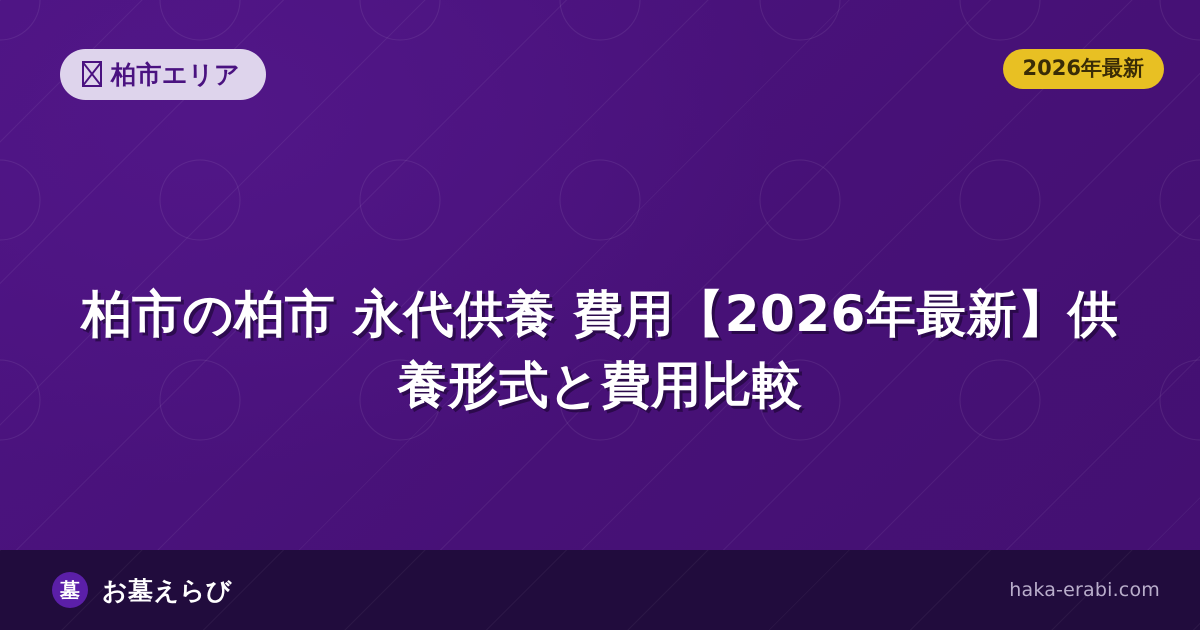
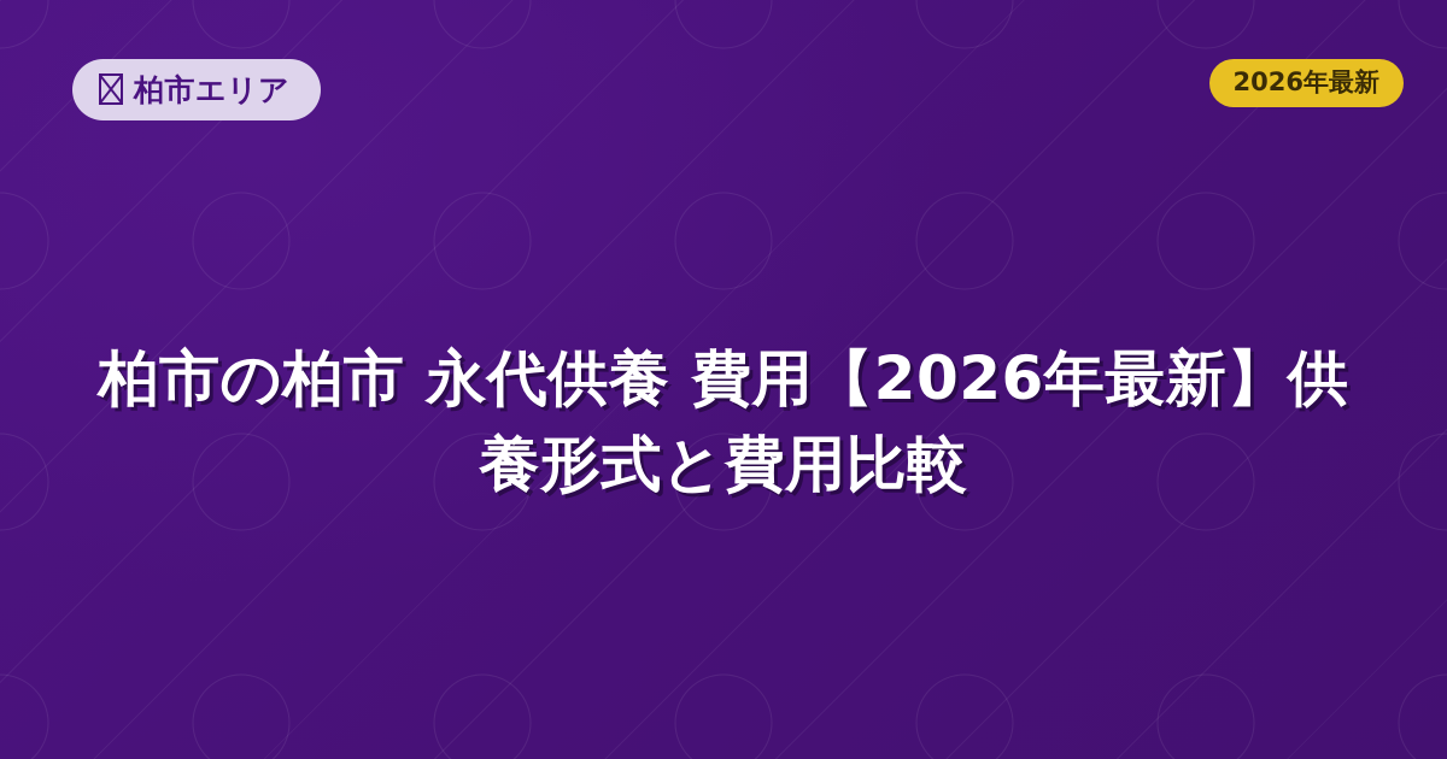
  柏市エリア
  2026年最新
  柏市の柏市 永代供養 費用【2026年最新】供養形式と費用比較
- 墓
- お墓えらび
- haka-erabi.com
